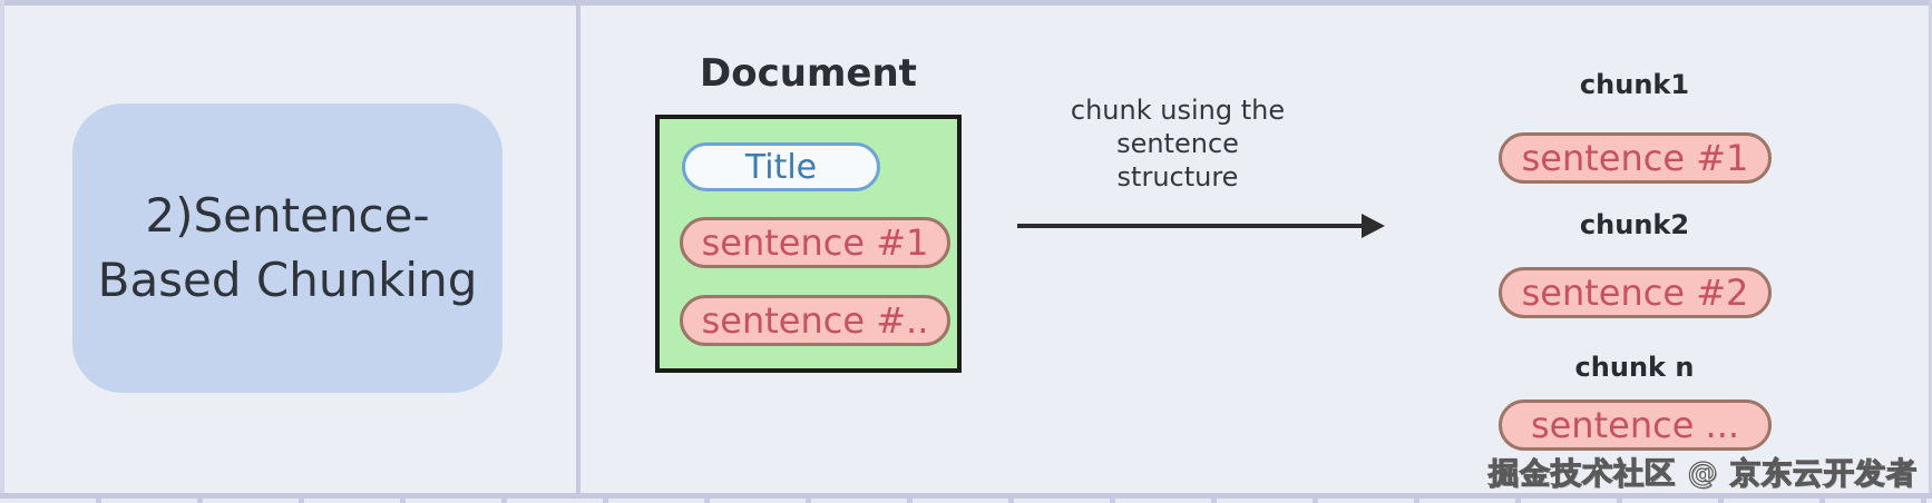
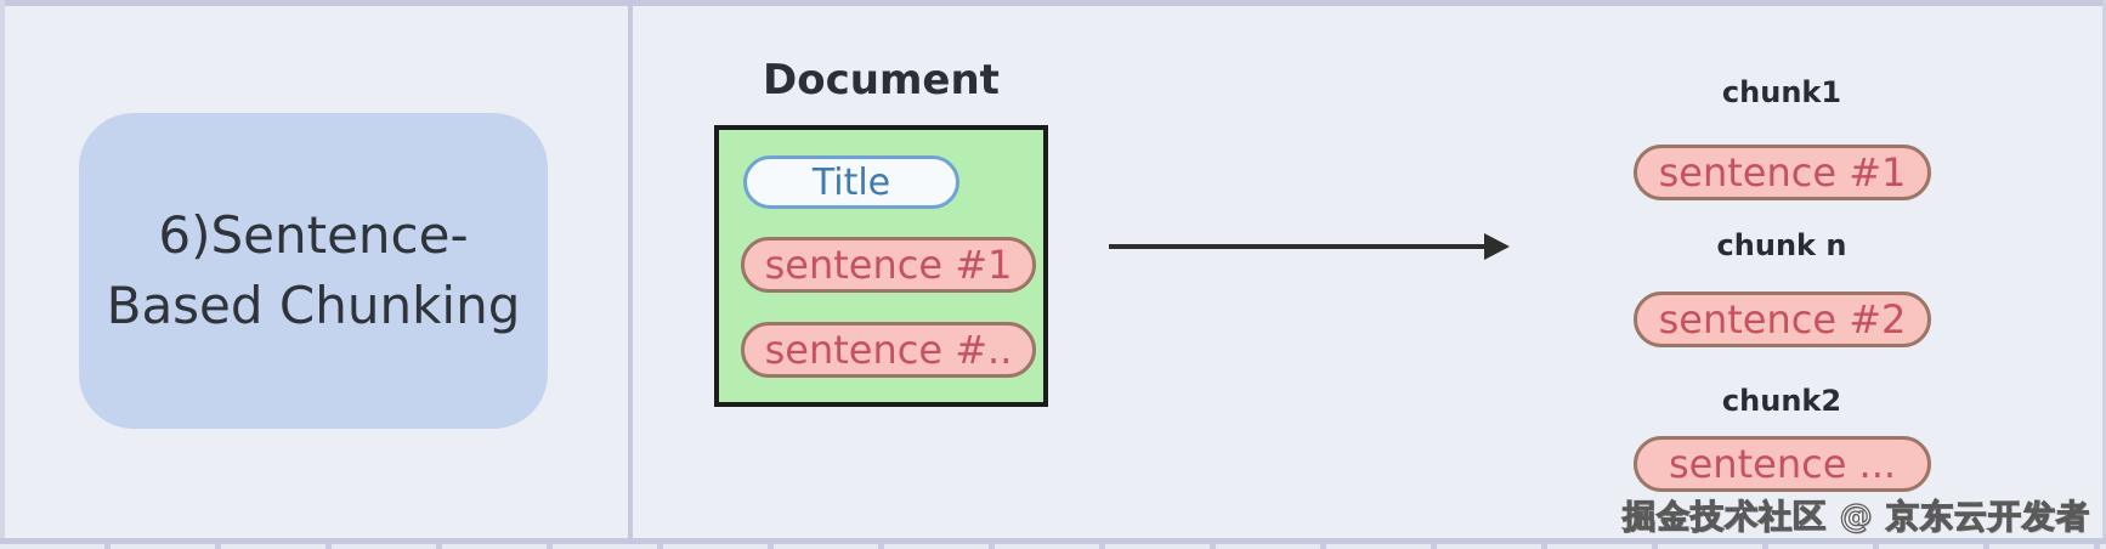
- 2)Sentence-
+ 6)Sentence-
  Based Chunking
  Document
  Title
  sentence #1
  sentence #..
- chunk using the
- sentence
- structure
  chunk1
  sentence #1
- chunk2
+ chunk n
  sentence #2
- chunk n
+ chunk2
  sentence ...
  掘金技术社区 @ 京东云开发者
